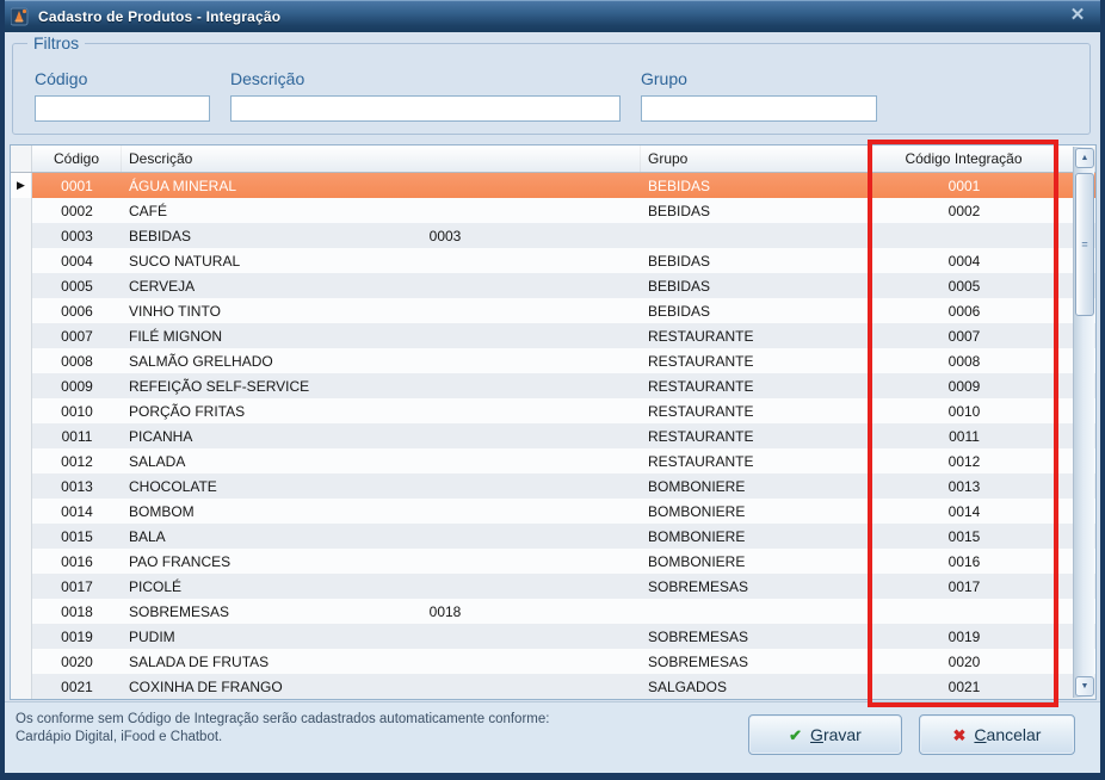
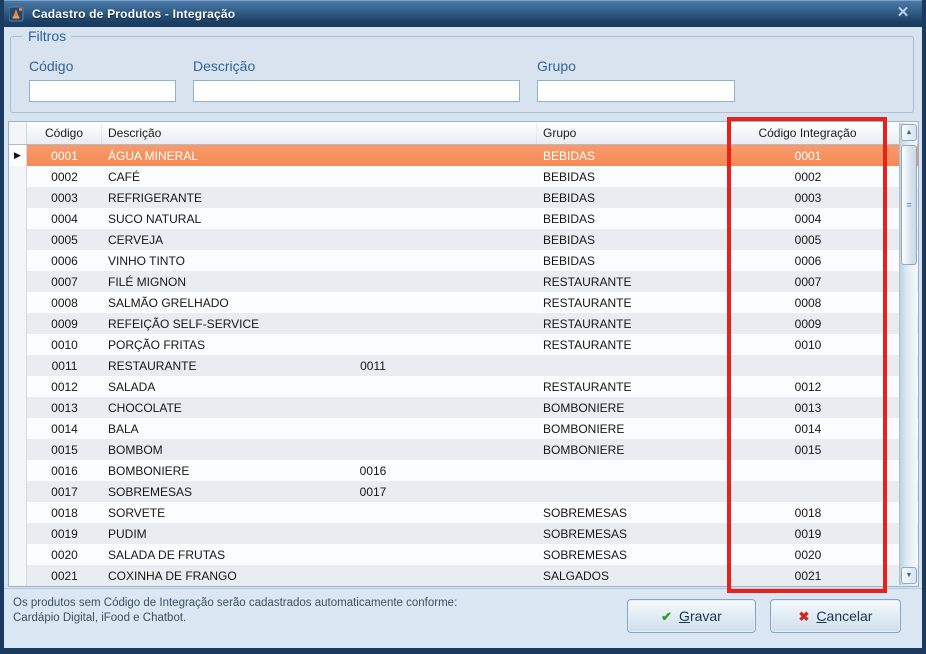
  Cadastro de Produtos - Integração
  ✕
  Filtros
  Código
  Descrição
  Grupo
  Código
  Descrição
  Grupo
  Código Integração
  ▶
  0001
  ÁGUA MINERAL
  BEBIDAS
  0001
  0002
  CAFÉ
  BEBIDAS
  0002
  0003
+ REFRIGERANTE
  BEBIDAS
  0003
  0004
  SUCO NATURAL
  BEBIDAS
  0004
  0005
  CERVEJA
  BEBIDAS
  0005
  0006
  VINHO TINTO
  BEBIDAS
  0006
  0007
  FILÉ MIGNON
  RESTAURANTE
  0007
  0008
  SALMÃO GRELHADO
  RESTAURANTE
  0008
  0009
  REFEIÇÃO SELF-SERVICE
  RESTAURANTE
  0009
  0010
  PORÇÃO FRITAS
  RESTAURANTE
  0010
  0011
- PICANHA
  RESTAURANTE
  0011
  0012
  SALADA
  RESTAURANTE
  0012
  0013
  CHOCOLATE
  BOMBONIERE
  0013
  0014
- BOMBOM
+ BALA
  BOMBONIERE
  0014
  0015
- BALA
+ BOMBOM
  BOMBONIERE
  0015
  0016
- PAO FRANCES
  BOMBONIERE
  0016
  0017
- PICOLÉ
  SOBREMESAS
  0017
  0018
+ SORVETE
  SOBREMESAS
  0018
  0019
  PUDIM
  SOBREMESAS
  0019
  0020
  SALADA DE FRUTAS
  SOBREMESAS
  0020
  0021
  COXINHA DE FRANGO
  SALGADOS
  0021
  =
- Os conforme sem Código de Integração serão cadastrados automaticamente conforme:
+ Os produtos sem Código de Integração serão cadastrados automaticamente conforme:
  Cardápio Digital, iFood e Chatbot.
  ✔
  Gravar
  ✖
  Cancelar
